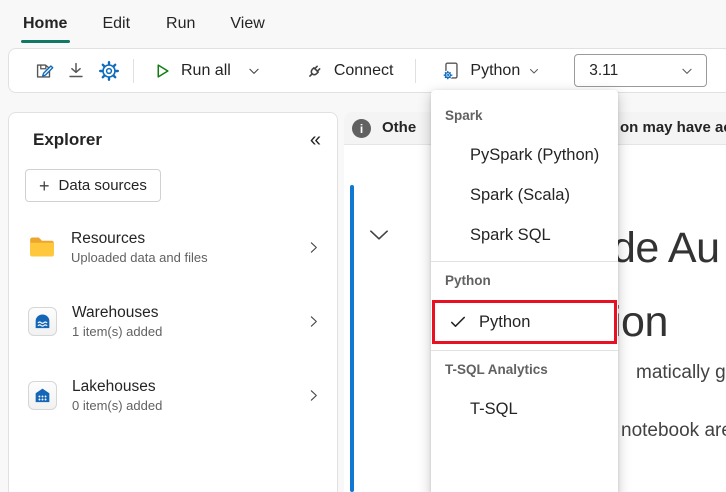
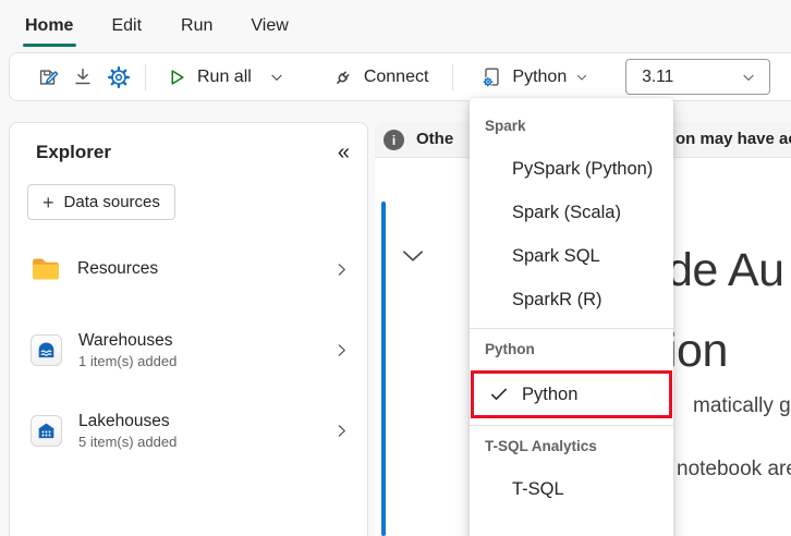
  Home
  Edit
  Run
  View
  Run all
  Connect
  Python
  3.11
  Explorer
  «
  +
  Data sources
  Resources
- Uploaded data and files
  Warehouses
  1 item(s) added
  Lakehouses
- 0 item(s) added
+ 5 item(s) added
  i
  Othe
  on may have a
  de Au
  matically g
  notebook ar
  Spark
  PySpark (Python)
  Spark (Scala)
  Spark SQL
+ SparkR (R)
  Python
  Python
  T-SQL Analytics
  T-SQL
